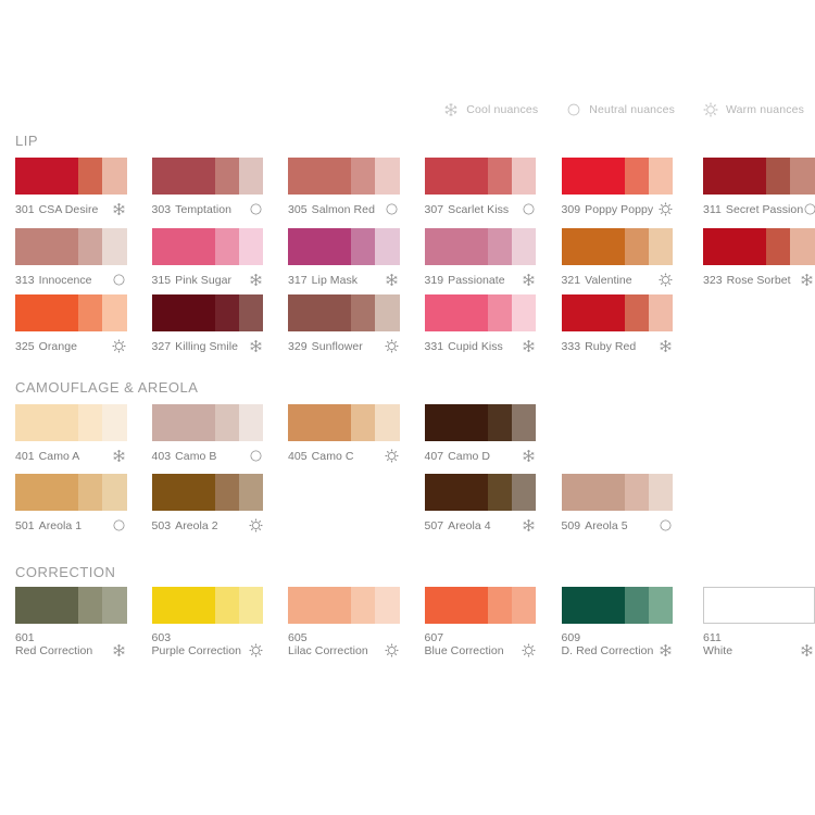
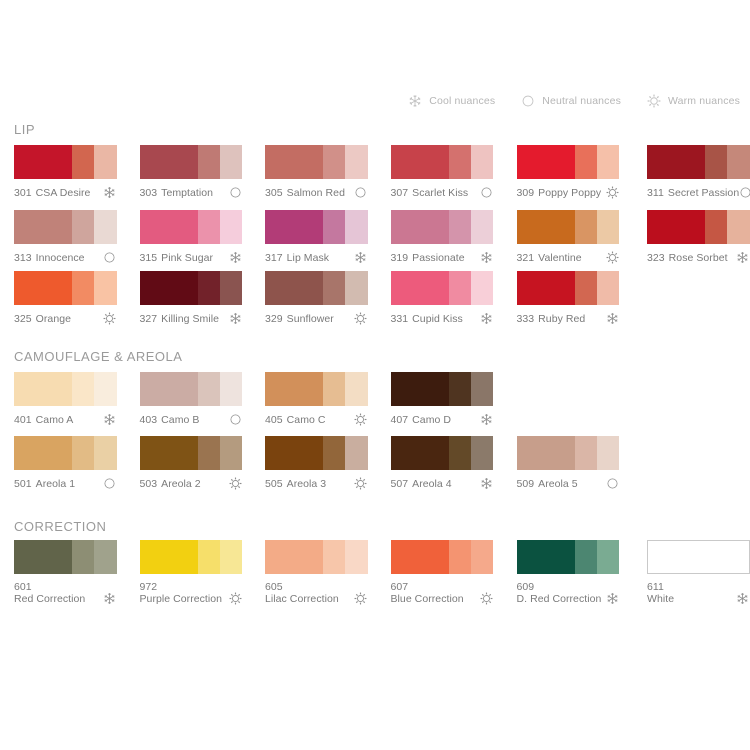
  Cool nuances
  Neutral nuances
  Warm nuances
  LIP
  301
  CSA Desire
  303
  Temptation
  305
  Salmon Red
  307
  Scarlet Kiss
  309
  Poppy Poppy
  311
  Secret Passion
  313
  Innocence
  315
  Pink Sugar
  317
  Lip Mask
  319
  Passionate
  321
  Valentine
  323
  Rose Sorbet
  325
  Orange
  327
  Killing Smile
  329
  Sunflower
  331
  Cupid Kiss
  333
  Ruby Red
  CAMOUFLAGE & AREOLA
  401
  Camo A
  403
  Camo B
  405
  Camo C
  407
  Camo D
  501
  Areola 1
  503
  Areola 2
+ 505
+ Areola 3
  507
  Areola 4
  509
  Areola 5
  CORRECTION
  601
  Red Correction
- 603
+ 972
  Purple Correction
  605
  Lilac Correction
  607
  Blue Correction
  609
  D. Red Correction
  611
  White
